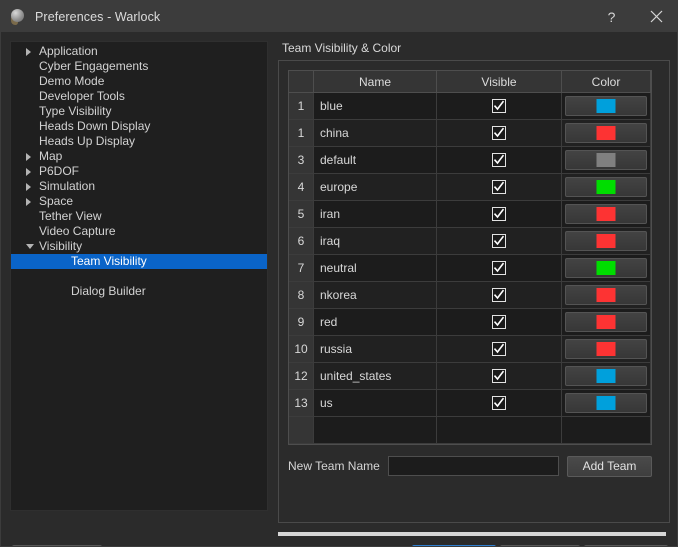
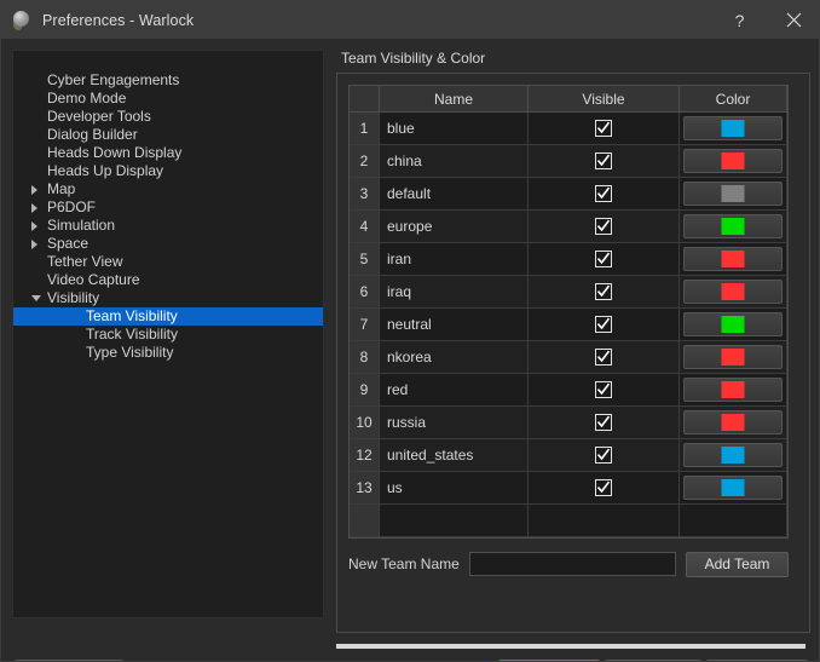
  Preferences - Warlock
  ?
- Application
  Cyber Engagements
  Demo Mode
  Developer Tools
- Type Visibility
+ Dialog Builder
  Heads Down Display
  Heads Up Display
  Map
  P6DOF
  Simulation
  Space
  Tether View
  Video Capture
  Visibility
  Team Visibility
+ Track Visibility
- Dialog Builder
+ Type Visibility
  Team Visibility & Color
  	Name	Visible	Color
  1	blue
- 1	china
+ 2	china
  3	default
  4	europe
  5	iran
  6	iraq
  7	neutral
  8	nkorea
  9	red
  10	russia
  12	united_states
  13	us
  New Team Name
  Add Team
